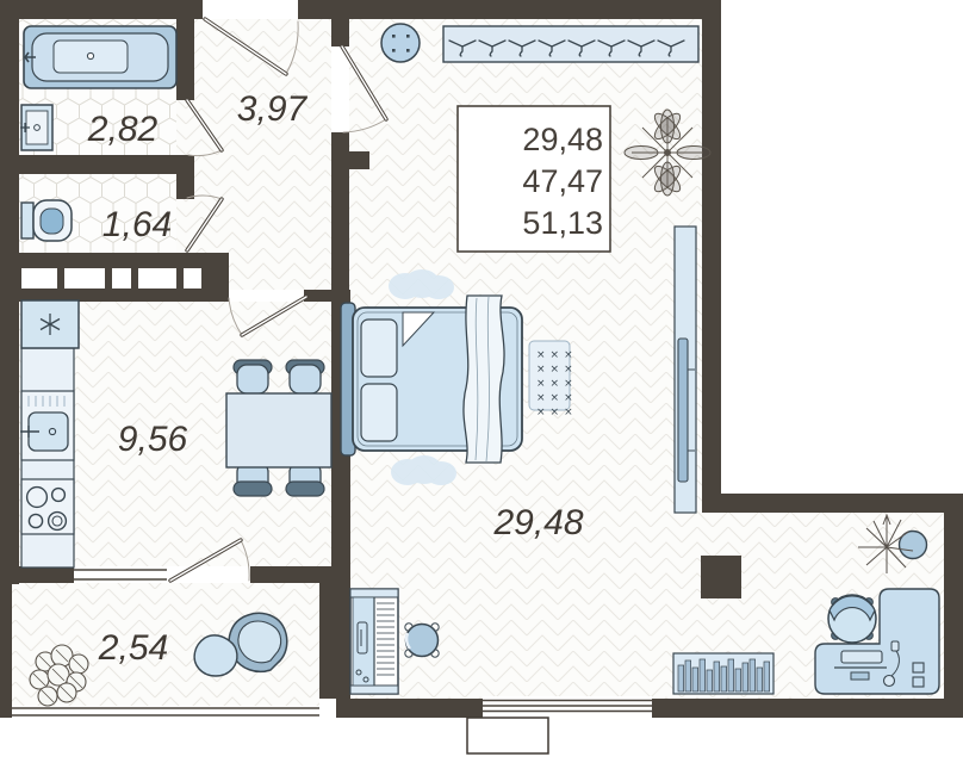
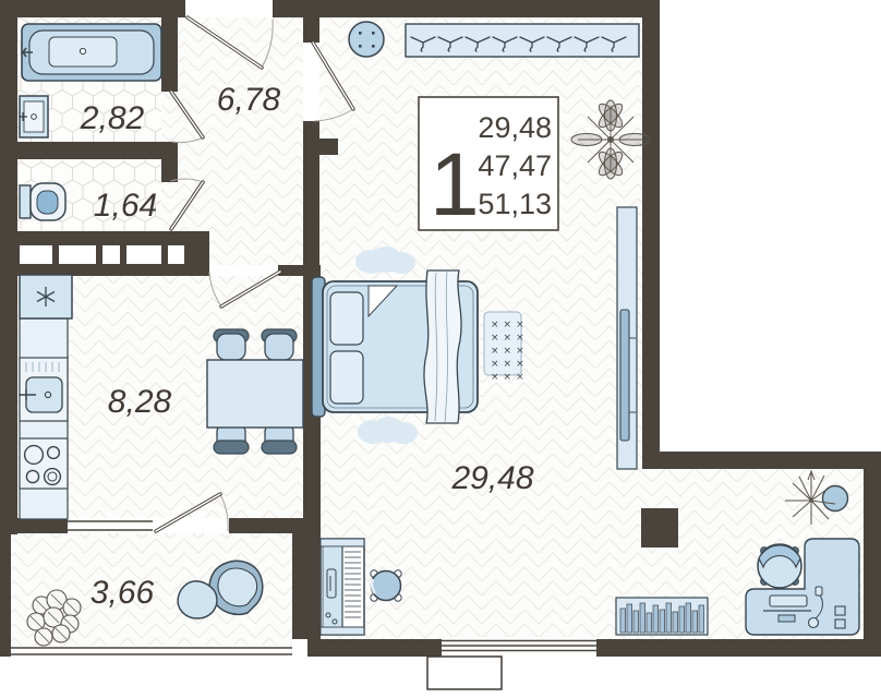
+ 1
  29,48
  47,47
  51,13
  ×××
  ×××
  ×××
  ×××
  ×××
  2,82
- 3,97
+ 6,78
  1,64
- 9,56
+ 8,28
  29,48
- 2,54
+ 3,66
